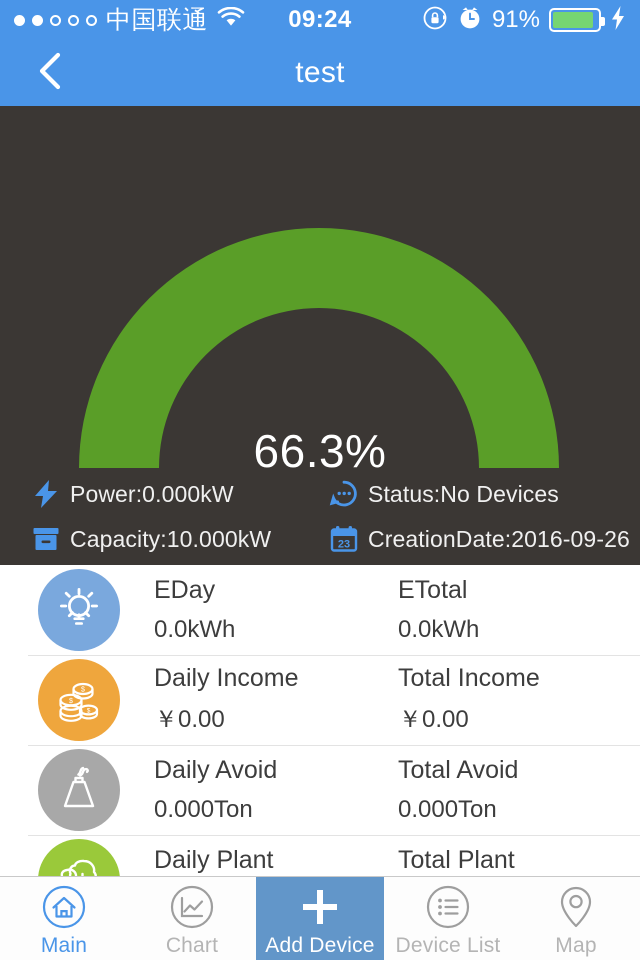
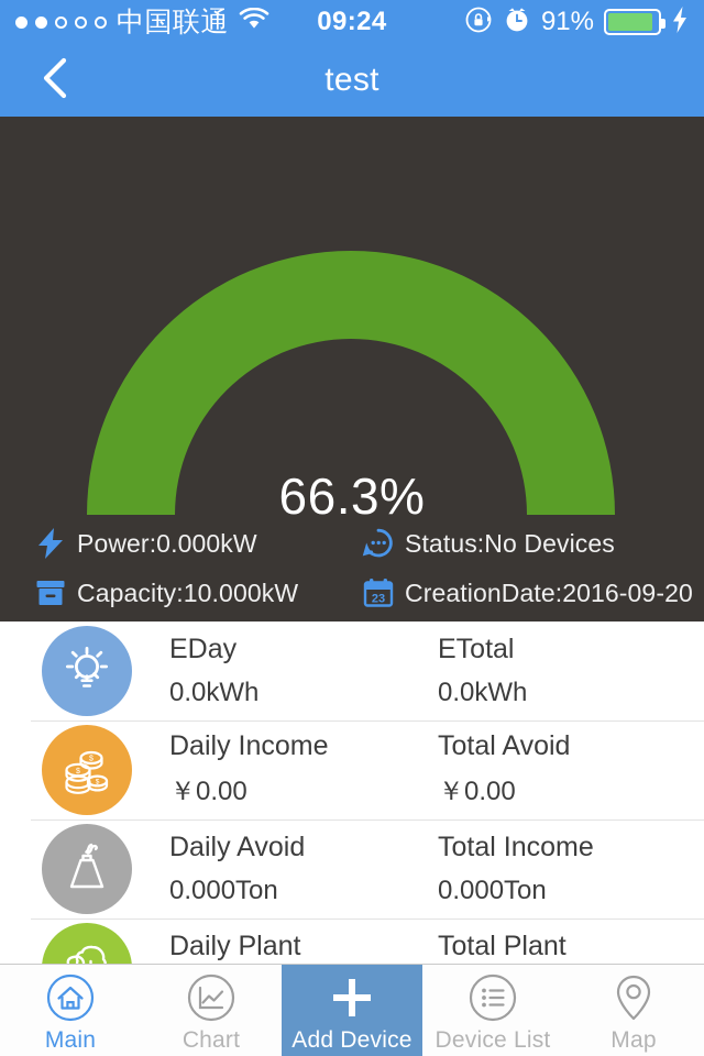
  中国联通
  09:24
  91%
  test
  66.3%
  Power:0.000kW
  Status:No Devices
  Capacity:10.000kW
  23
- CreationDate:2016-09-26
+ CreationDate:2016-09-20
  EDay
  0.0kWh
  ETotal
  0.0kWh
  Daily Income
  ￥0.00
- Total Income
+ Total Avoid
  ￥0.00
  Daily Avoid
  0.000Ton
- Total Avoid
+ Total Income
  0.000Ton
  Daily Plant
  Total Plant
  Main
  Chart
  Add Device
  Device List
  Map
